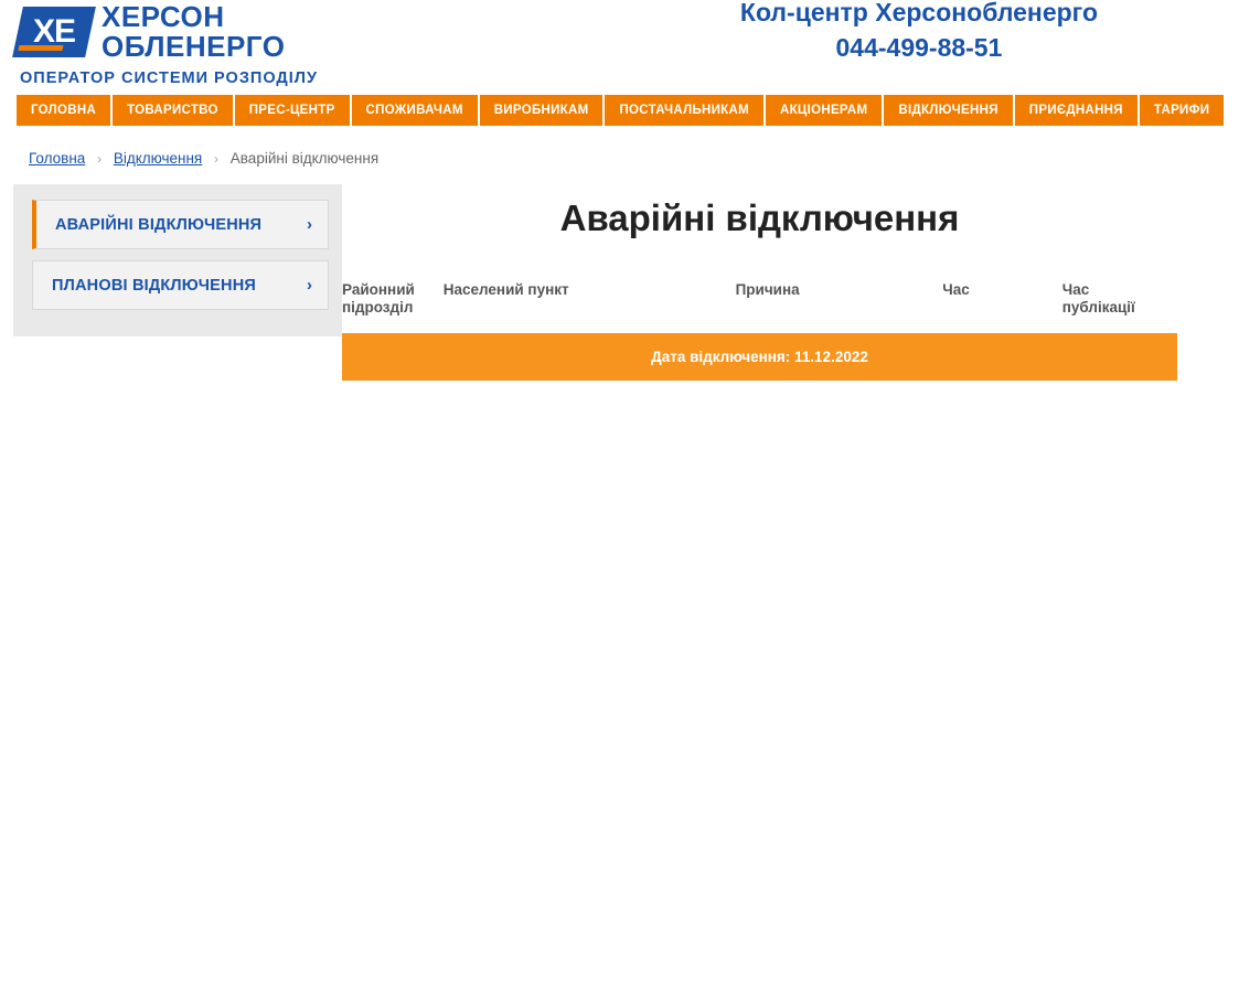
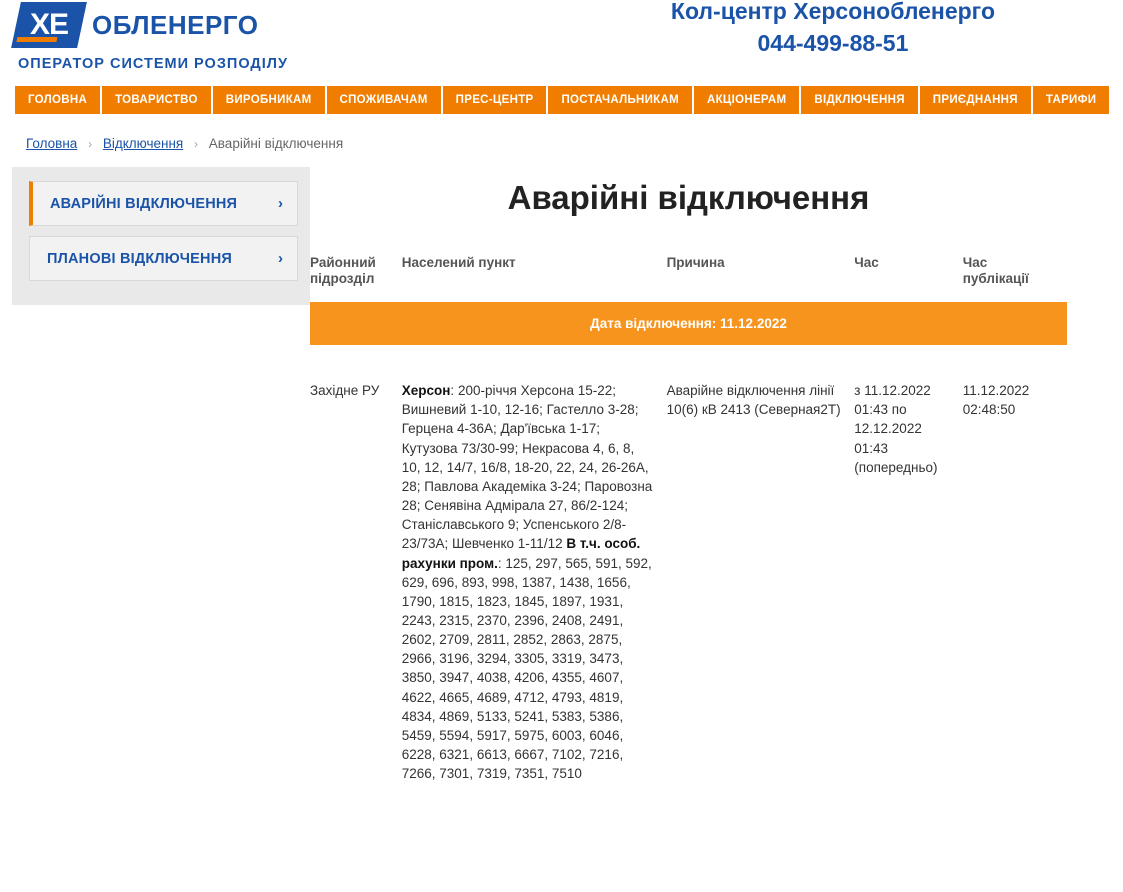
- ХЕРСОН
  ОБЛЕНЕРГО
  ОПЕРАТОР СИСТЕМИ РОЗПОДІЛУ
  Кол-центр Херсонобленерго
  044-499-88-51
  ГОЛОВНА
  ТОВАРИСТВО
- ПРЕС-ЦЕНТР
+ ВИРОБНИКАМ
  СПОЖИВАЧАМ
- ВИРОБНИКАМ
+ ПРЕС-ЦЕНТР
  ПОСТАЧАЛЬНИКАМ
  АКЦІОНЕРАМ
  ВІДКЛЮЧЕННЯ
  ПРИЄДНАННЯ
  ТАРИФИ
  Головна › Відключення › Аварійні відключення
  АВАРІЙНІ ВІДКЛЮЧЕННЯ
  ›
  ПЛАНОВІ ВІДКЛЮЧЕННЯ
  ›
  Аварійні відключення
  Районний підрозділ	Населений пункт	Причина	Час	Час публікації
  Дата відключення: 11.12.2022
+ Західне РУ	Херсон: 200-річчя Херсона 15-22; Вишневий 1-10, 12-16; Гастелло 3-28; Герцена 4-36А; Дар'ївська 1-17; Кутузова 73/30-99; Некрасова 4, 6, 8, 10, 12, 14/7, 16/8, 18-20, 22, 24, 26-26А, 28; Павлова Академіка 3-24; Паровозна 28; Сенявіна Адмірала 27, 86/2-124; Станіславського 9; Успенського 2/8-23/73А; Шевченко 1-11/12 В т.ч. особ. рахунки пром.: 125, 297, 565, 591, 592, 629, 696, 893, 998, 1387, 1438, 1656, 1790, 1815, 1823, 1845, 1897, 1931, 2243, 2315, 2370, 2396, 2408, 2491, 2602, 2709, 2811, 2852, 2863, 2875, 2966, 3196, 3294, 3305, 3319, 3473, 3850, 3947, 4038, 4206, 4355, 4607, 4622, 4665, 4689, 4712, 4793, 4819, 4834, 4869, 5133, 5241, 5383, 5386, 5459, 5594, 5917, 5975, 6003, 6046, 6228, 6321, 6613, 6667, 7102, 7216, 7266, 7301, 7319, 7351, 7510	Аварійне відключення лінії 10(6) кВ 2413 (Северная2Т)	з 11.12.2022 01:43 по 12.12.2022 01:43 (попередньо)	11.12.2022 02:48:50
